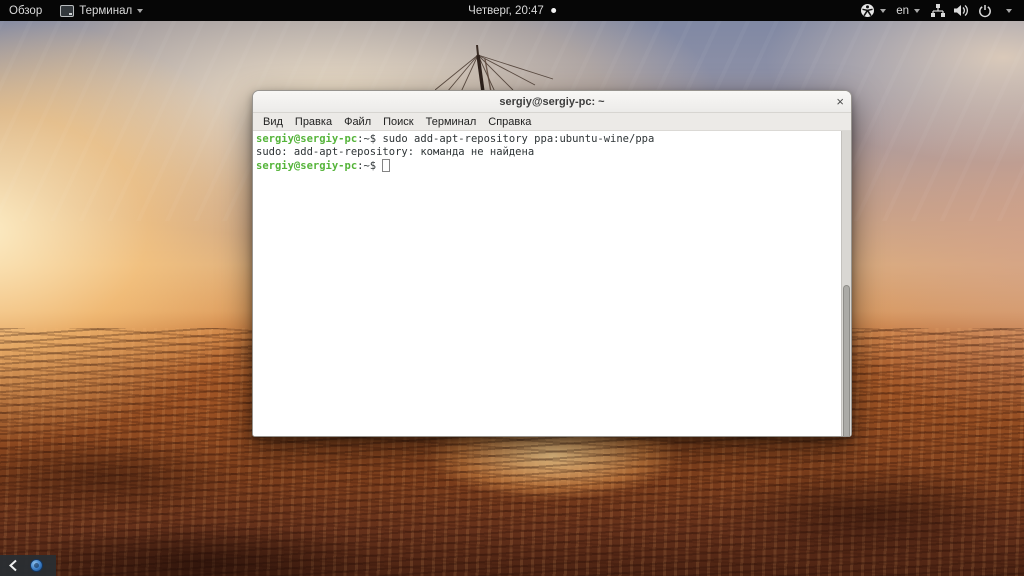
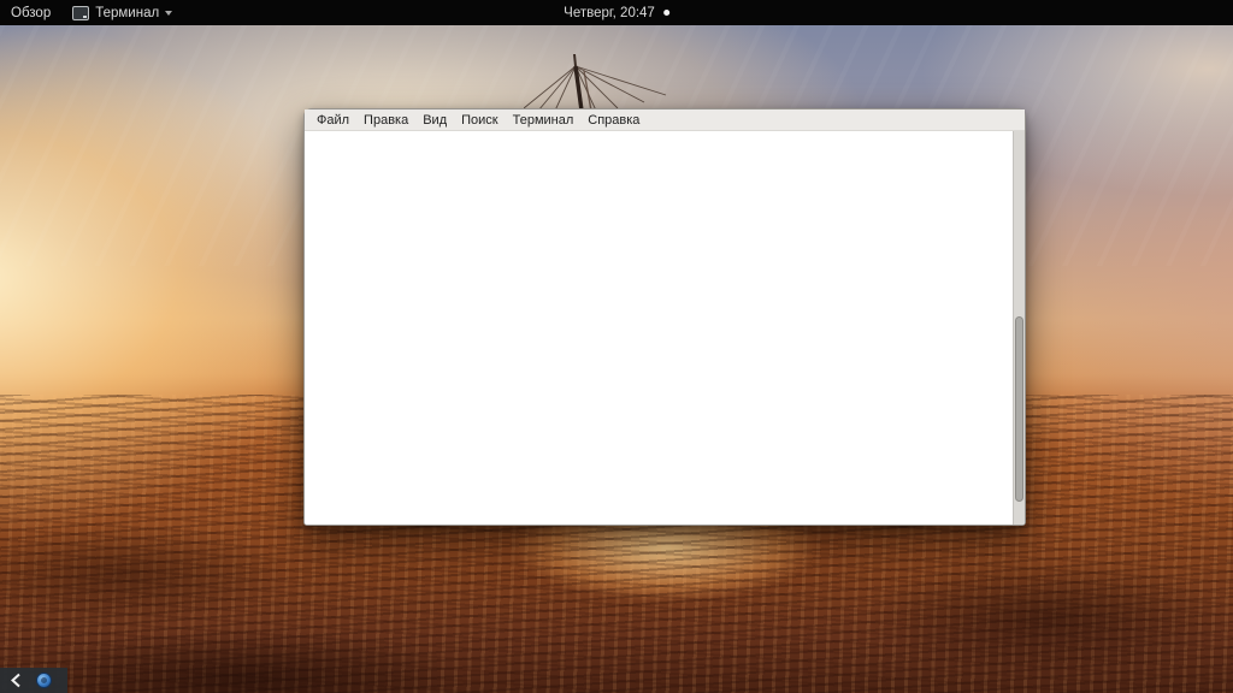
  Обзор
  Терминал
  Четверг, 20:47
- en
- sergiy@sergiy-pc: ~
- ×
- Вид
+ Файл
  Правка
- Файл
+ Вид
  Поиск
  Терминал
  Справка
- sergiy@sergiy-pc:~$ sudo add-apt-repository ppa:ubuntu-wine/ppa
- sudo: add-apt-repository: команда не найдена
- sergiy@sergiy-pc:~$
